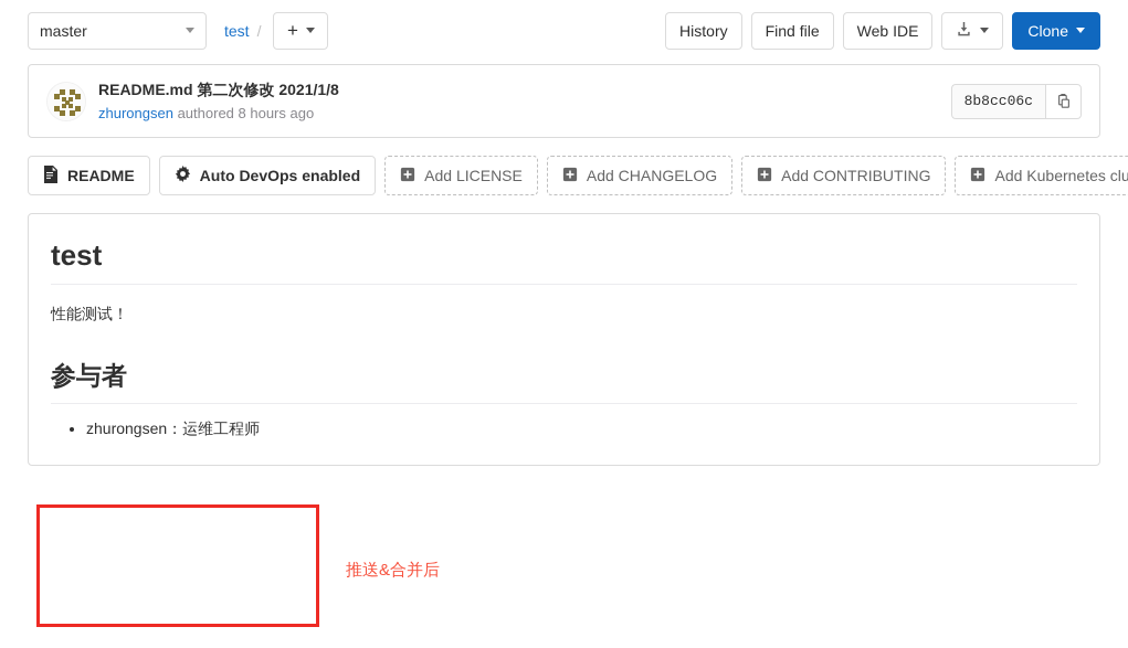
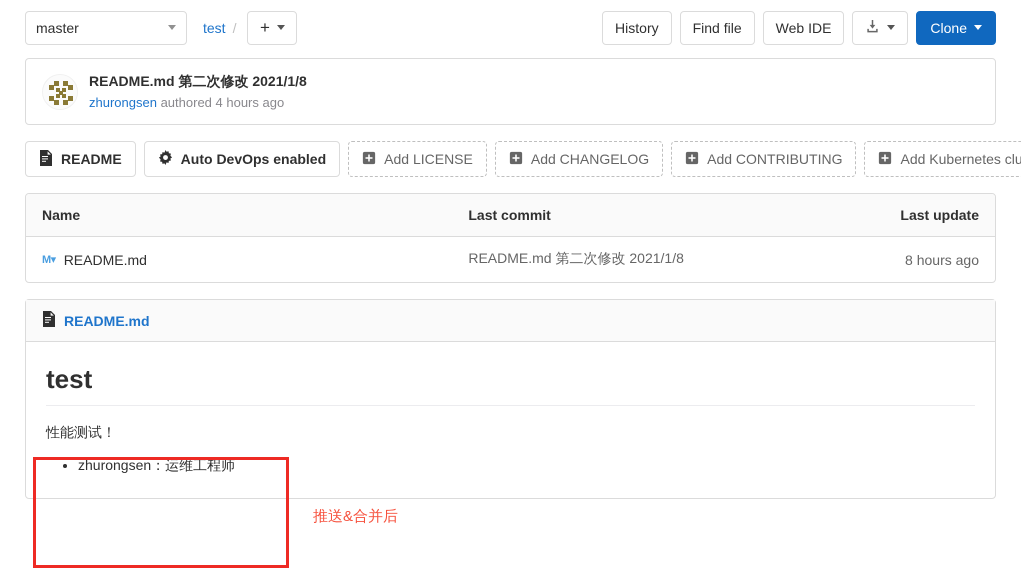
  master
  test
  /
  +
  History
  Find file
  Web IDE
  Clone
  README.md 第二次修改 2021/1/8
- zhurongsen authored 8 hours ago
+ zhurongsen authored 4 hours ago
- 8b8cc06c
  README
  Auto DevOps enabled
  Add LICENSE
  Add CHANGELOG
  Add CONTRIBUTING
  Add Kubernetes clu
+ Name	Last commit	Last update
+ M▾ README.md	README.md 第二次修改 2021/1/8	8 hours ago
+ README.md
  test
  性能测试！
- 参与者
  zhurongsen：运维工程师
  推送&合并后
